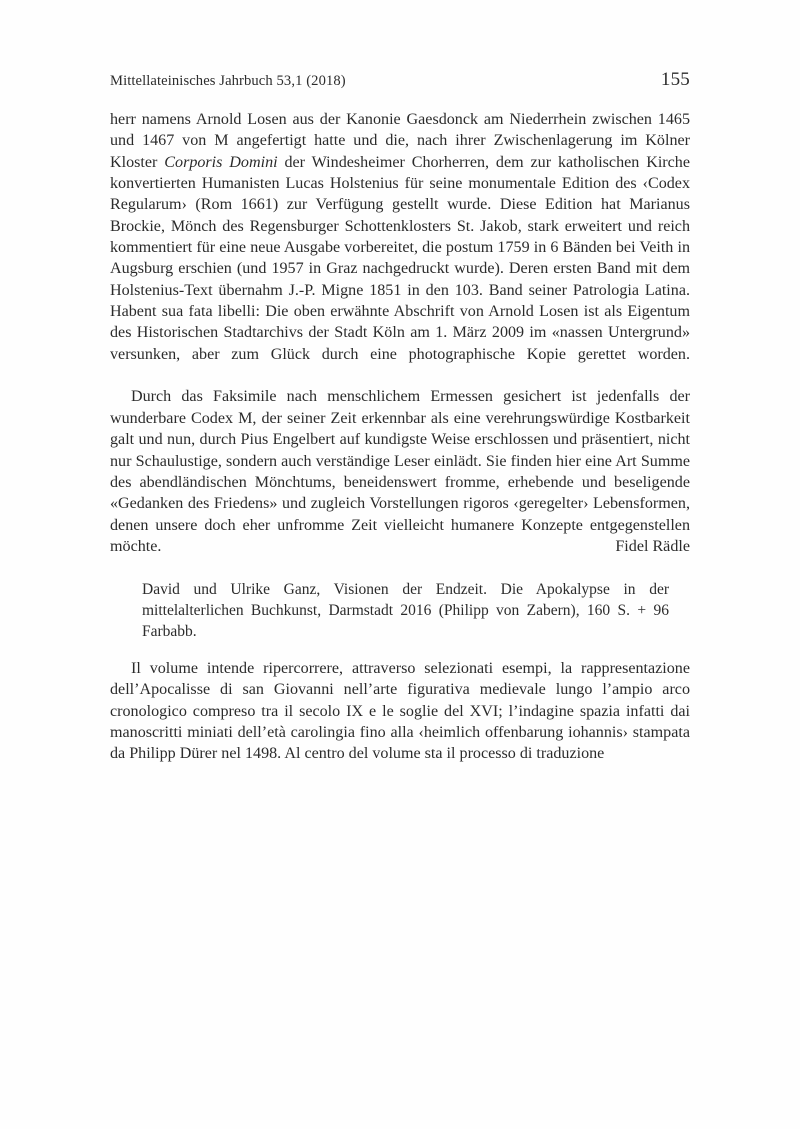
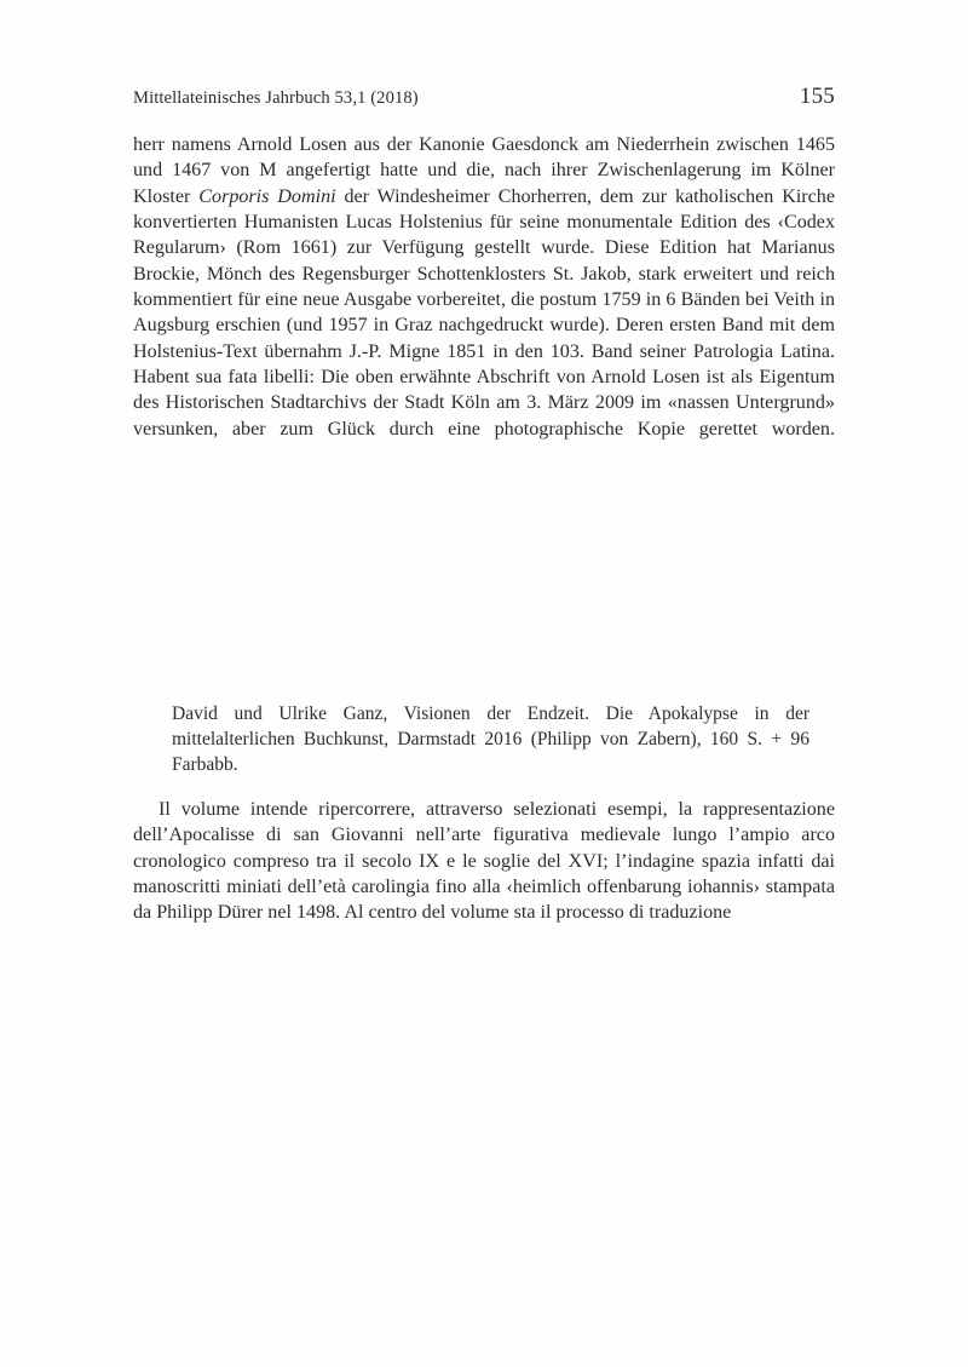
  Mittellateinisches Jahrbuch 53,1 (2018)
  155
- herr namens Arnold Losen aus der Kanonie Gaesdonck am Niederrhein zwischen 1465 und 1467 von M angefertigt hatte und die, nach ihrer Zwischenlagerung im Kölner Kloster Corporis Domini der Windesheimer Chorherren, dem zur katholischen Kirche konvertierten Humanisten Lucas Holstenius für seine monumentale Edition des ‹Codex Regularum› (Rom 1661) zur Verfügung gestellt wurde. Diese Edition hat Marianus Brockie, Mönch des Regensburger Schottenklosters St. Jakob, stark erweitert und reich kommentiert für eine neue Ausgabe vorbereitet, die postum 1759 in 6 Bänden bei Veith in Augsburg erschien (und 1957 in Graz nachgedruckt wurde). Deren ersten Band mit dem Holstenius-Text übernahm J.-P. Migne 1851 in den 103. Band seiner Patrologia Latina. Habent sua fata libelli: Die oben erwähnte Abschrift von Arnold Losen ist als Eigentum des Historischen Stadtarchivs der Stadt Köln am 1. März 2009 im «nassen Untergrund» versunken, aber zum Glück durch eine photographische Kopie gerettet worden.
+ herr namens Arnold Losen aus der Kanonie Gaesdonck am Niederrhein zwischen 1465 und 1467 von M angefertigt hatte und die, nach ihrer Zwischenlagerung im Kölner Kloster Corporis Domini der Windesheimer Chorherren, dem zur katholischen Kirche konvertierten Humanisten Lucas Holstenius für seine monumentale Edition des ‹Codex Regularum› (Rom 1661) zur Verfügung gestellt wurde. Diese Edition hat Marianus Brockie, Mönch des Regensburger Schottenklosters St. Jakob, stark erweitert und reich kommentiert für eine neue Ausgabe vorbereitet, die postum 1759 in 6 Bänden bei Veith in Augsburg erschien (und 1957 in Graz nachgedruckt wurde). Deren ersten Band mit dem Holstenius-Text übernahm J.-P. Migne 1851 in den 103. Band seiner Patrologia Latina. Habent sua fata libelli: Die oben erwähnte Abschrift von Arnold Losen ist als Eigentum des Historischen Stadtarchivs der Stadt Köln am 3. März 2009 im «nassen Untergrund» versunken, aber zum Glück durch eine photographische Kopie gerettet worden.
- Durch das Faksimile nach menschlichem Ermessen gesichert ist jedenfalls der wunderbare Codex M, der seiner Zeit erkennbar als eine verehrungswürdige Kostbarkeit galt und nun, durch Pius Engelbert auf kundigste Weise erschlossen und präsentiert, nicht nur Schaulustige, sondern auch verständige Leser einlädt. Sie finden hier eine Art Summe des abendländischen Mönchtums, beneidenswert fromme, erhebende und beseligende «Gedanken des Friedens» und zugleich Vorstellungen rigoros ‹geregelter› Lebensformen, denen unsere doch eher unfromme Zeit vielleicht humanere Konzepte entgegenstellen möchte.
- Fidel Rädle
  David und Ulrike Ganz, Visionen der Endzeit. Die Apokalypse in der mittelalterlichen Buchkunst, Darmstadt 2016 (Philipp von Zabern), 160 S. + 96 Farbabb.
  Il volume intende ripercorrere, attraverso selezionati esempi, la rappresentazione dell’Apocalisse di san Giovanni nell’arte figurativa medievale lungo l’ampio arco cronologico compreso tra il secolo IX e le soglie del XVI; l’indagine spazia infatti dai manoscritti miniati dell’età carolingia fino alla ‹heimlich offenbarung iohannis› stampata da Philipp Dürer nel 1498. Al centro del volume sta il processo di traduzione
